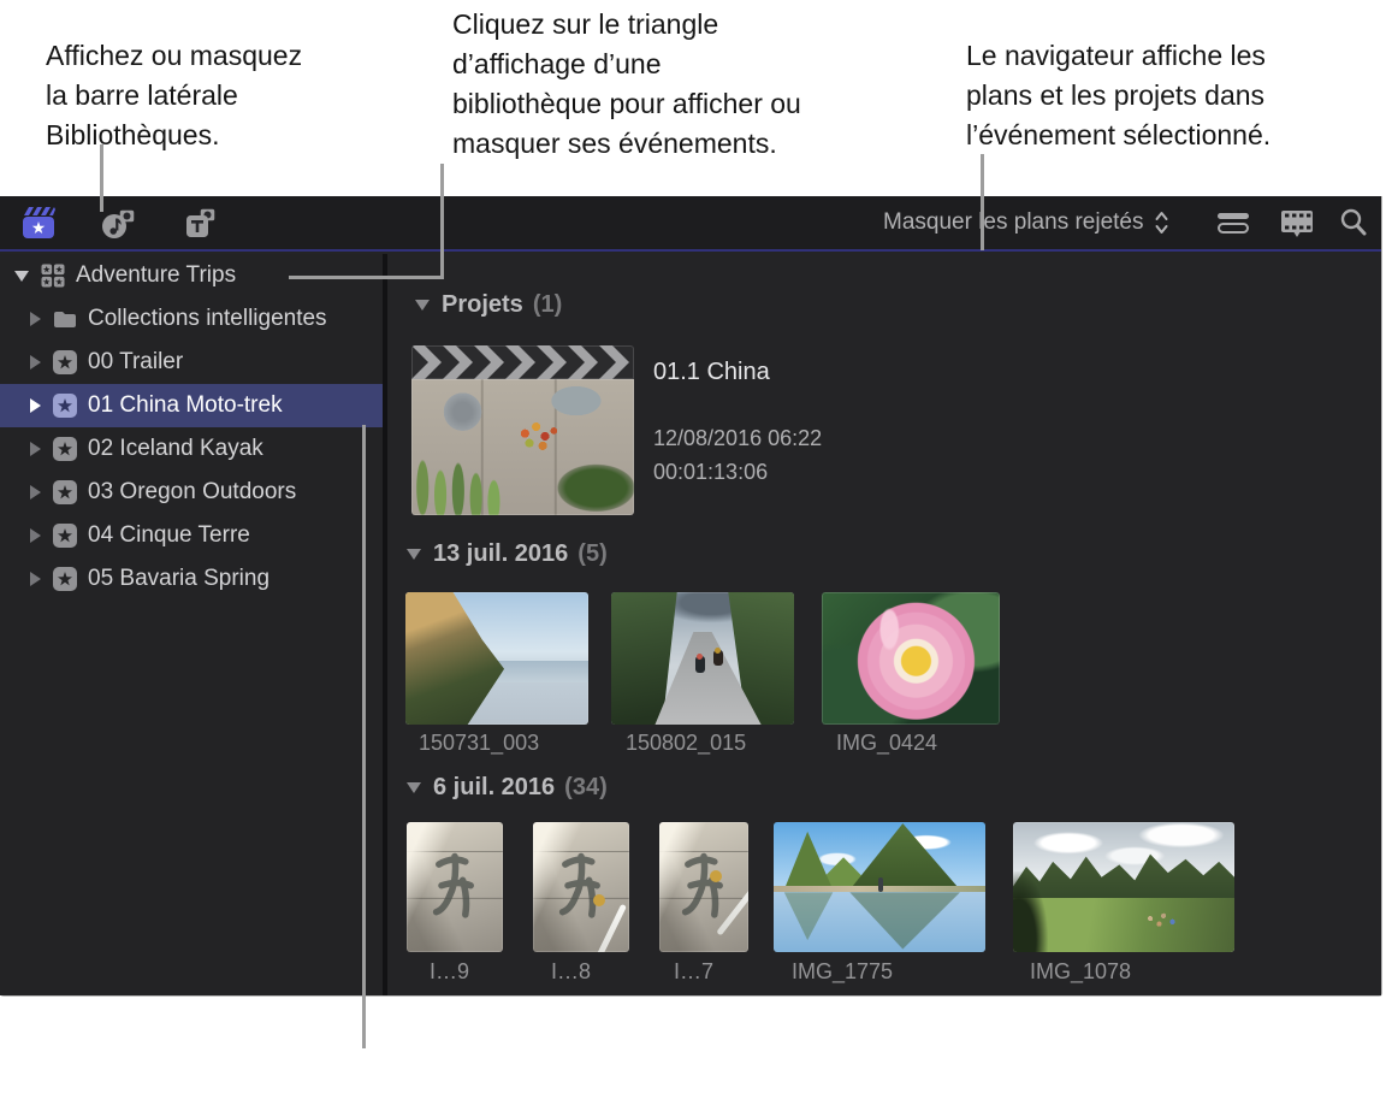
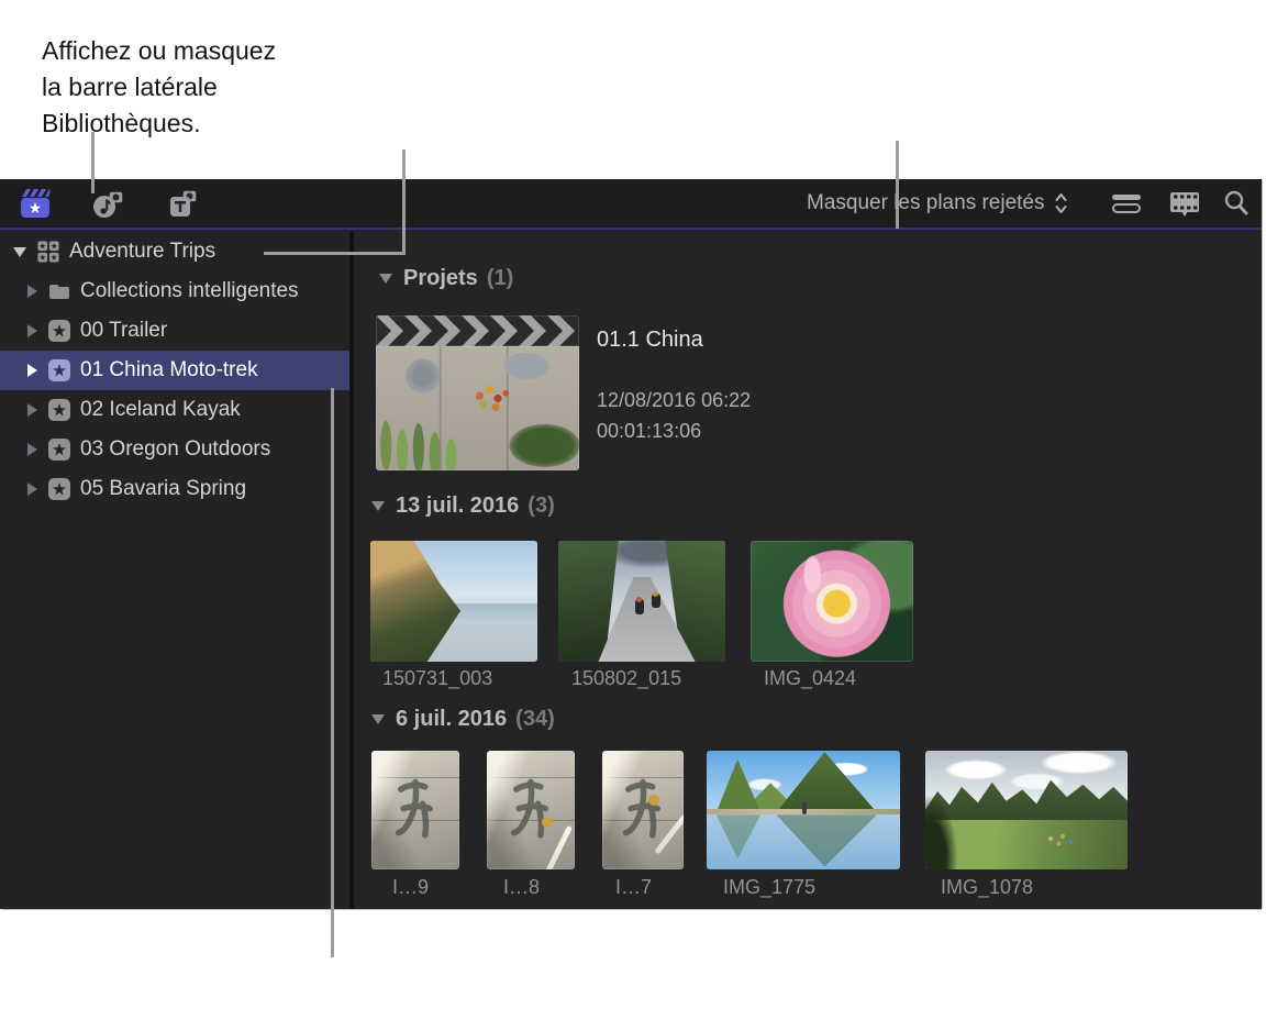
  Affichez ou masquez
  la barre latérale
  Bibliothèques.
- Cliquez sur le triangle
- d’affichage d’une
- bibliothèque pour afficher ou
- masquer ses événements.
- Le navigateur affiche les
- plans et les projets dans
- l’événement sélectionné.
  Masqueres plans rejetés
  Adventure Trips
  Collections intelligentes
  00 Trailer
  01 China Moto-trek
  02 Iceland Kayak
  03 Oregon Outdoors
- 04 Cinque Terre
  05 Bavaria Spring
  Projets
  (1)
  01.1 China
  12/08/2016 06:22
  00:01:13:06
  13 juil. 2016
- (5)
+ (3)
  150731_003
  150802_015
  IMG_0424
  6 juil. 2016
  (34)
  I…9
  I…8
  I…7
  IMG_1775
  IMG_1078
